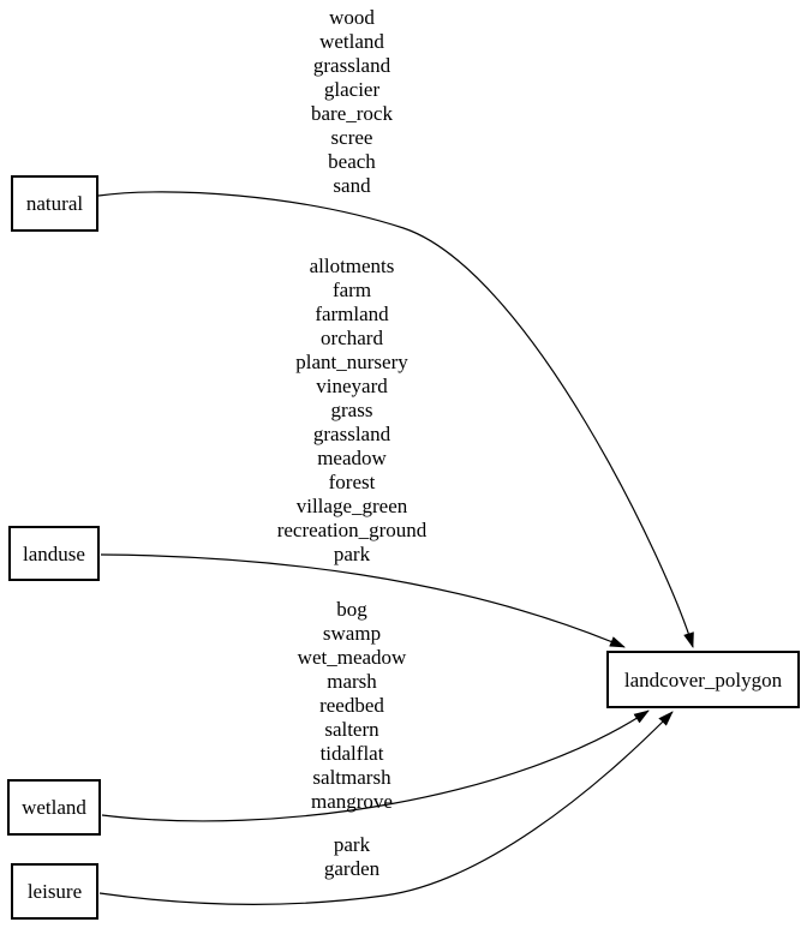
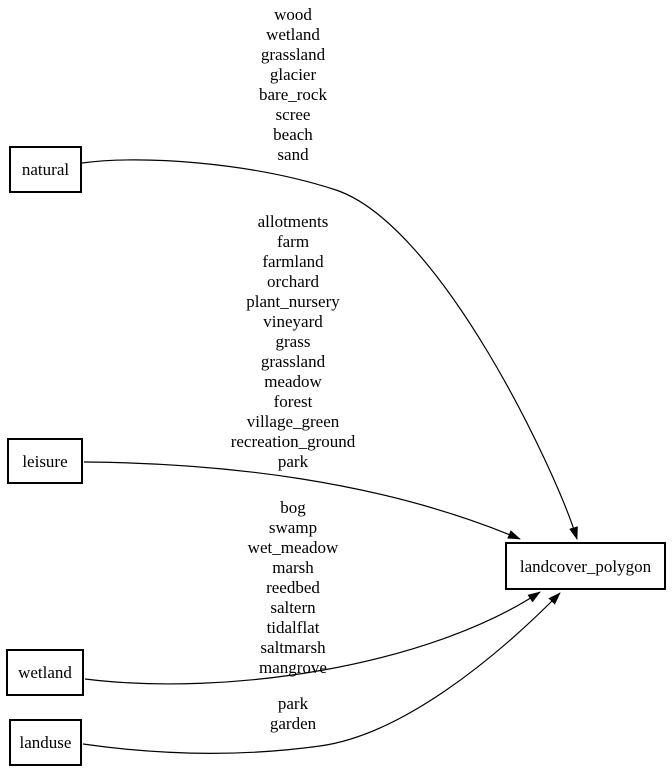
  natural
- landuse
+ leisure
  wetland
- leisure
+ landuse
  landcover_polygon
  wood
  wetland
  grassland
  glacier
  bare_rock
  scree
  beach
  sand
  allotments
  farm
  farmland
  orchard
  plant_nursery
  vineyard
  grass
  grassland
  meadow
  forest
  village_green
  recreation_ground
  park
  bog
  swamp
  wet_meadow
  marsh
  reedbed
  saltern
  tidalflat
  saltmarsh
  mangrove
  park
  garden
